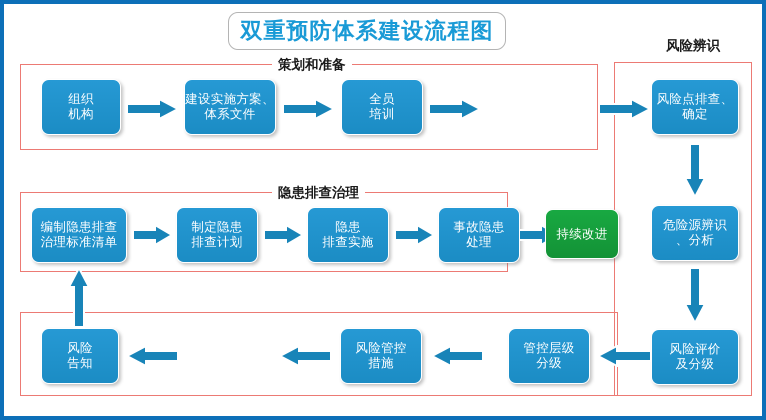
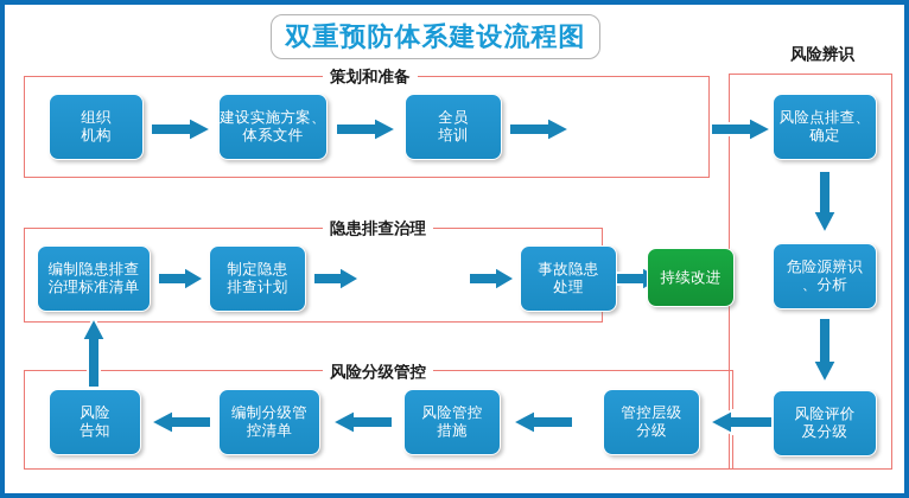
  双重预防体系建设流程图
  策划和准备
  隐患排查治理
+ 风险分级管控
  风险辨识
  组织
  机构
  建设实施方案、
  体系文件
  全员
  培训
  风险点排查、
  确定
  危险源辨识
  、分析
  风险评价
  及分级
  编制隐患排查
  治理标准清单
  制定隐患
  排查计划
- 隐患
- 排查实施
  事故隐患
  处理
  持续改进
  风险
  告知
+ 编制分级管
+ 控清单
  风险管控
  措施
  管控层级
  分级
